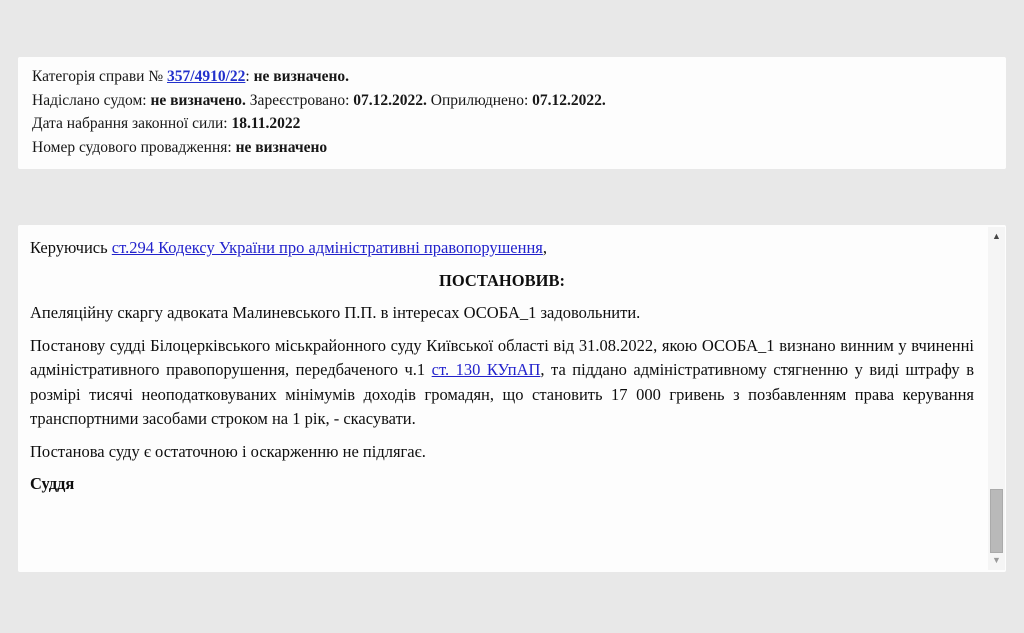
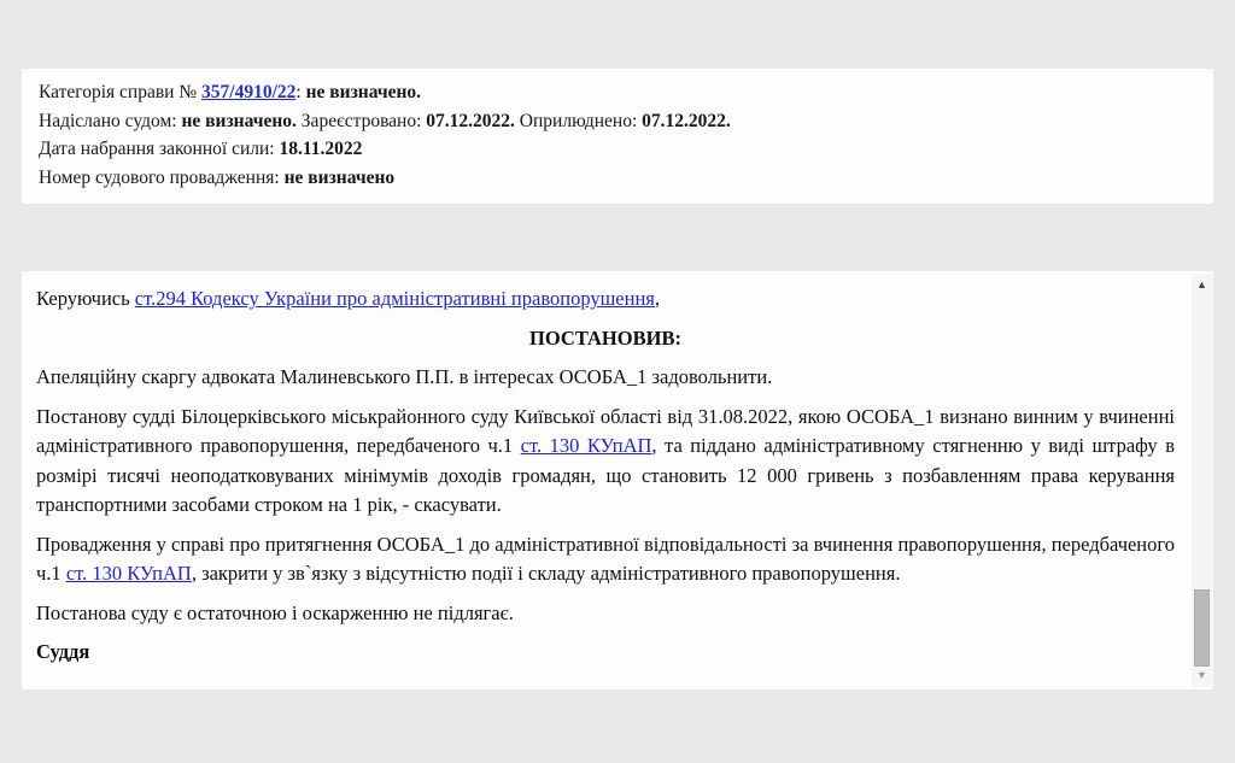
  Категорія справи № 357/4910/22: не визначено.
  Надіслано судом: не визначено. Зареєстровано: 07.12.2022. Оприлюднено: 07.12.2022.
  Дата набрання законної сили: 18.11.2022
  Номер судового провадження: не визначено
  Керуючись ст.294 Кодексу України про адміністративні правопорушення,
  ПОСТАНОВИВ:
  Апеляційну скаргу адвоката Малиневського П.П. в інтересах ОСОБА_1 задовольнити.
- Постанову судді Білоцерківського міськрайонного суду Київської області від 31.08.2022, якою ОСОБА_1 визнано винним у вчиненні адміністративного правопорушення, передбаченого ч.1 ст. 130 КУпАП, та піддано адміністративному стягненню у виді штрафу в розмірі тисячі неоподатковуваних мінімумів доходів громадян, що становить 17 000 гривень з позбавленням права керування транспортними засобами строком на 1 рік, - скасувати.
+ Постанову судді Білоцерківського міськрайонного суду Київської області від 31.08.2022, якою ОСОБА_1 визнано винним у вчиненні адміністративного правопорушення, передбаченого ч.1 ст. 130 КУпАП, та піддано адміністративному стягненню у виді штрафу в розмірі тисячі неоподатковуваних мінімумів доходів громадян, що становить 12 000 гривень з позбавленням права керування транспортними засобами строком на 1 рік, - скасувати.
+ Провадження у справі про притягнення ОСОБА_1 до адміністративної відповідальності за вчинення правопорушення, передбаченого ч.1 ст. 130 КУпАП, закрити у зв`язку з відсутністю події і складу адміністративного правопорушення.
  Постанова суду є остаточною і оскарженню не підлягає.
  Суддя
  ▲
  ▼
